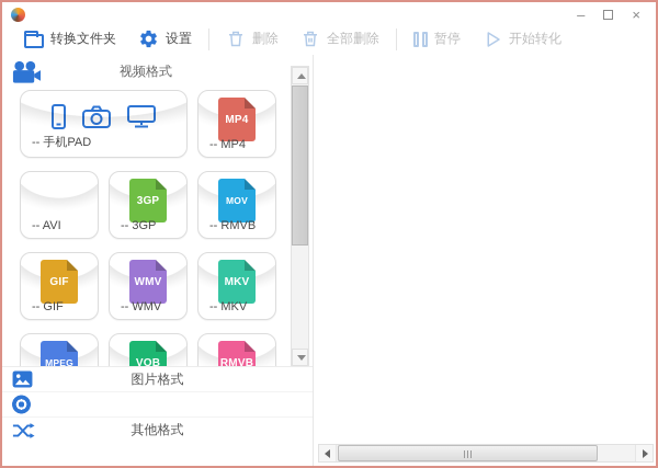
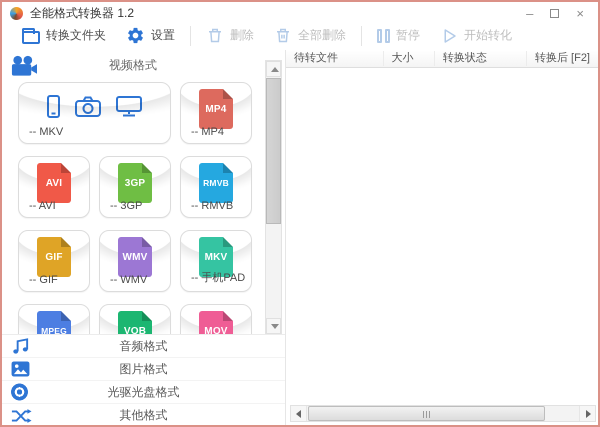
+ 全能格式转换器 1.2
  –
  ×
  转换文件夹
  设置
  删除
  全部删除
  暂停
  开始转化
  视频格式
- -- 手机PAD
+ -- MKV
  MP4
  -- MP4
+ AVI
  -- AVI
  3GP
  -- 3GP
- MOV
+ RMVB
  -- RMVB
  GIF
  -- GIF
  WMV
  -- WMV
  MKV
- -- MKV
+ -- 手机PAD
  MPEG
  VOB
- RMVB
+ MOV
+ 音频格式
  图片格式
+ 光驱光盘格式
  其他格式
+ 待转文件
+ 大小
+ 转换状态
+ 转换后 [F2]
